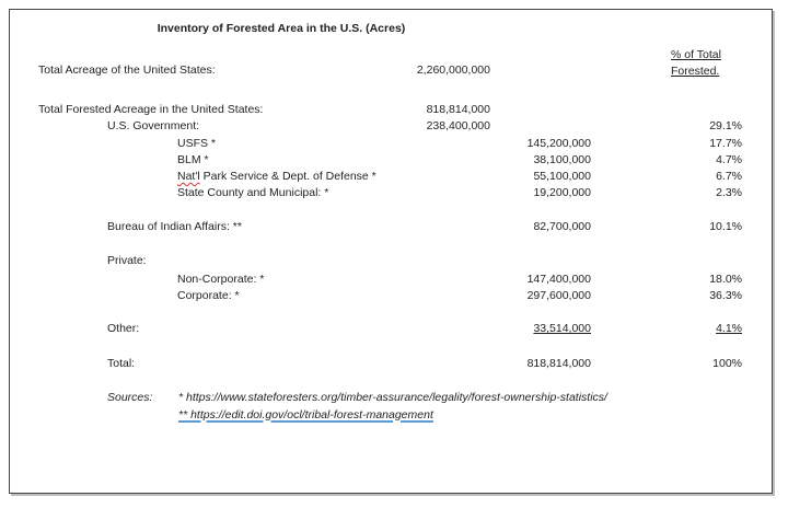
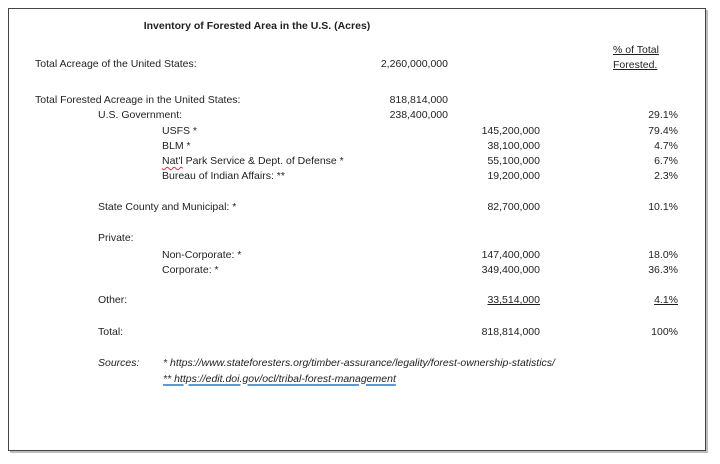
  Inventory of Forested Area in the U.S. (Acres)
  % of Total
  Forested.
  Total Acreage of the United States:
  2,260,000,000
  Total Forested Acreage in the United States:
  818,814,000
  U.S. Government:
  238,400,000
  29.1%
  USFS *
  145,200,000
- 17.7%
+ 79.4%
  BLM *
  38,100,000
  4.7%
  Nat'l Park Service & Dept. of Defense *
  55,100,000
  6.7%
- State County and Municipal: *
+ Bureau of Indian Affairs: **
  19,200,000
  2.3%
- Bureau of Indian Affairs: **
+ State County and Municipal: *
  82,700,000
  10.1%
  Private:
  Non-Corporate: *
  147,400,000
  18.0%
  Corporate: *
- 297,600,000
+ 349,400,000
  36.3%
  Other:
  33,514,000
  4.1%
  Total:
  818,814,000
  100%
  Sources:
  * https://www.stateforesters.org/timber-assurance/legality/forest-ownership-statistics/
  ** https://edit.doi.gov/ocl/tribal-forest-management
